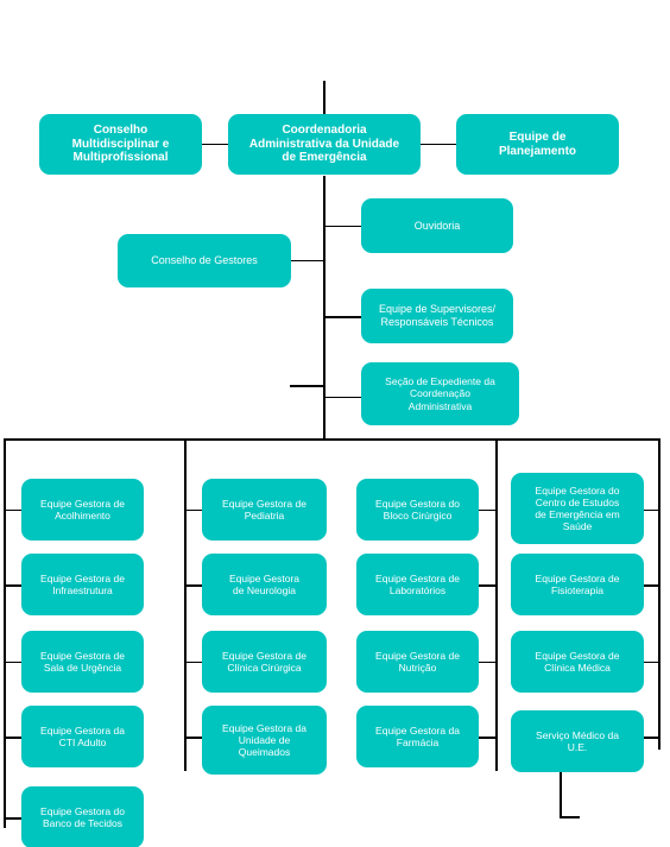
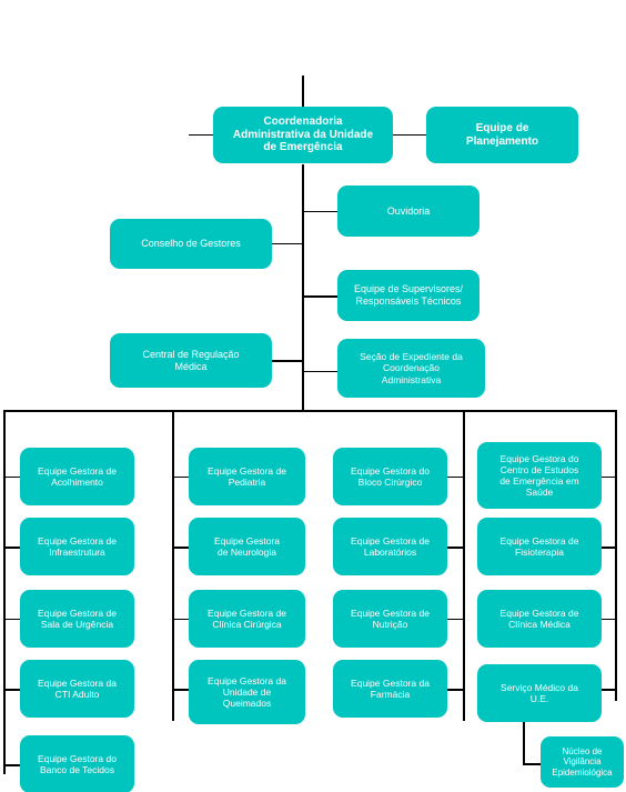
- Conselho
- Multidisciplinar e
- Multiprofissional
  Coordenadoria
  Administrativa da Unidade
  de Emergência
  Equipe de
  Planejamento
  Ouvidoria
  Conselho de Gestores
  Equipe de Supervisores/
  Responsáveis Técnicos
+ Central de Regulação
+ Médica
  Seção de Expediente da
  Coordenação
  Administrativa
  Equipe Gestora de
  Acolhimento
  Equipe Gestora de
  Infraestrutura
  Equipe Gestora de
  Sala de Urgência
  Equipe Gestora da
  CTI Adulto
  Equipe Gestora do
  Banco de Tecidos
  Equipe Gestora de
  Pediatria
  Equipe Gestora
  de Neurologia
  Equipe Gestora de
  Clínica Cirúrgica
  Equipe Gestora da
  Unidade de
  Queimados
  Equipe Gestora do
  Bloco Cirúrgico
  Equipe Gestora de
  Laboratórios
  Equipe Gestora de
  Nutrição
  Equipe Gestora da
  Farmácia
  Equipe Gestora do
  Centro de Estudos
  de Emergência em
  Saúde
  Equipe Gestora de
  Fisioterapia
  Equipe Gestora de
  Clínica Médica
  Serviço Médico da
  U.E.
+ Núcleo de
+ Vigilância
+ Epidemiológica
